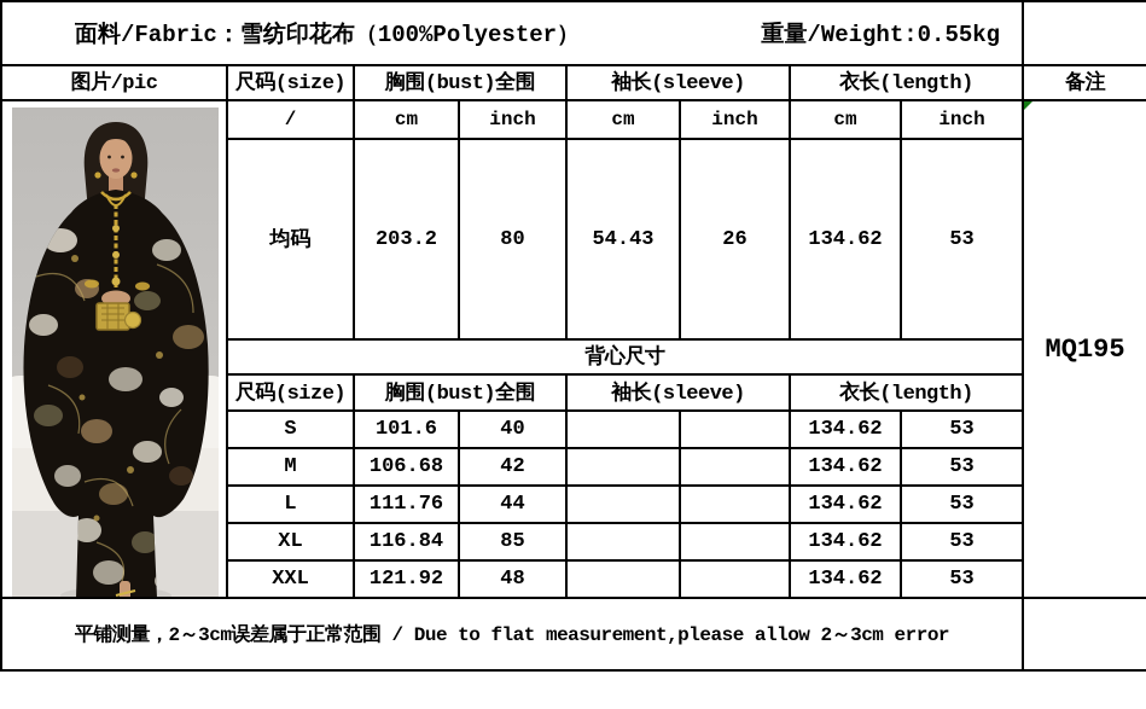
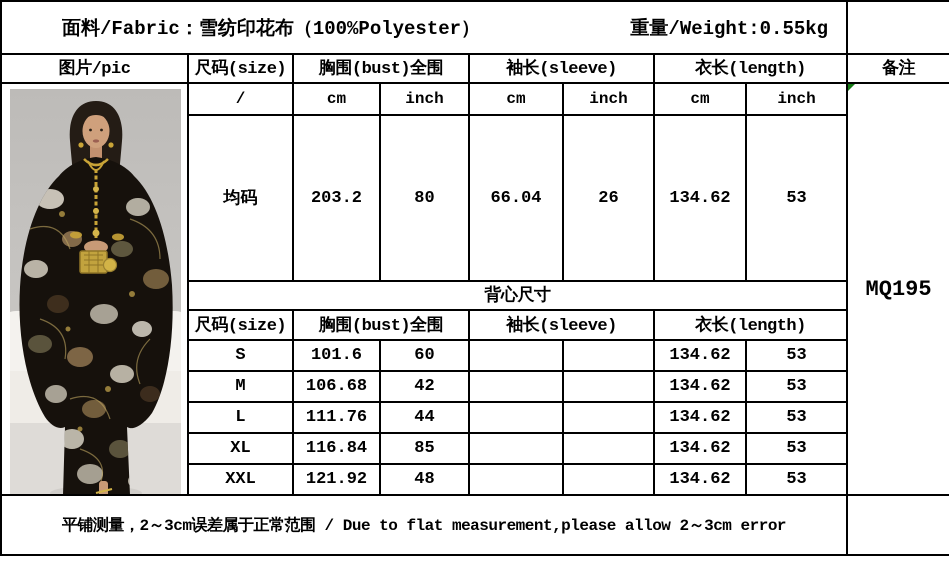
  面料/Fabric：雪纺印花布（100%Polyester） 重量/Weight:0.55kg
  图片/pic	尺码(size)	胸围(bust)全围	袖长(sleeve)	衣长(length)	备注
  	/	cm	inch	cm	inch	cm	inch	MQ195
- 均码	203.2	80	54.43	26	134.62	53
+ 均码	203.2	80	66.04	26	134.62	53
  背心尺寸
  尺码(size)	胸围(bust)全围	袖长(sleeve)	衣长(length)
- S	101.6	40			134.62	53
+ S	101.6	60			134.62	53
  M	106.68	42			134.62	53
  L	111.76	44			134.62	53
  XL	116.84	85			134.62	53
  XXL	121.92	48			134.62	53
  平铺测量，2～3cm误差属于正常范围 / Due to flat measurement,please allow 2～3cm error
